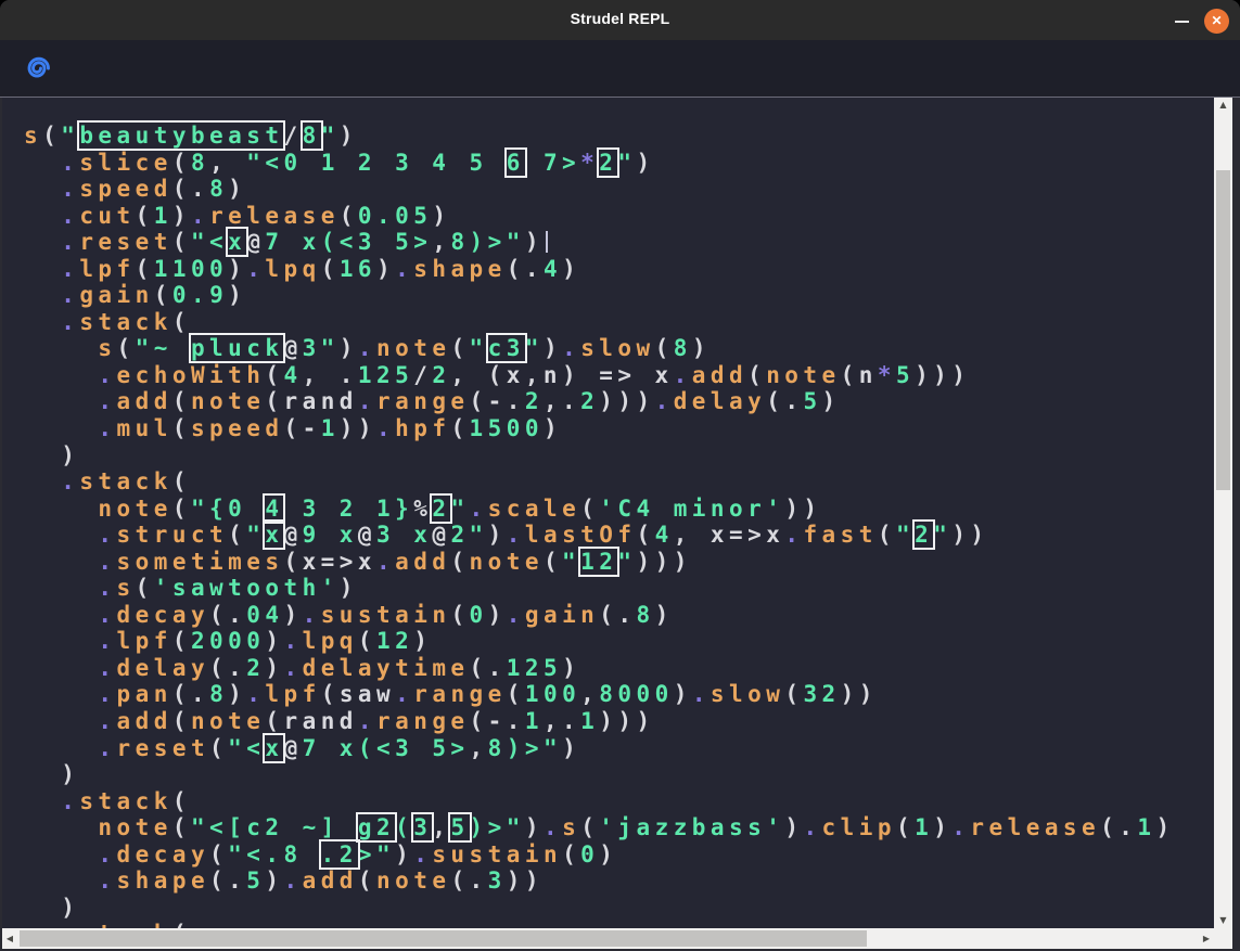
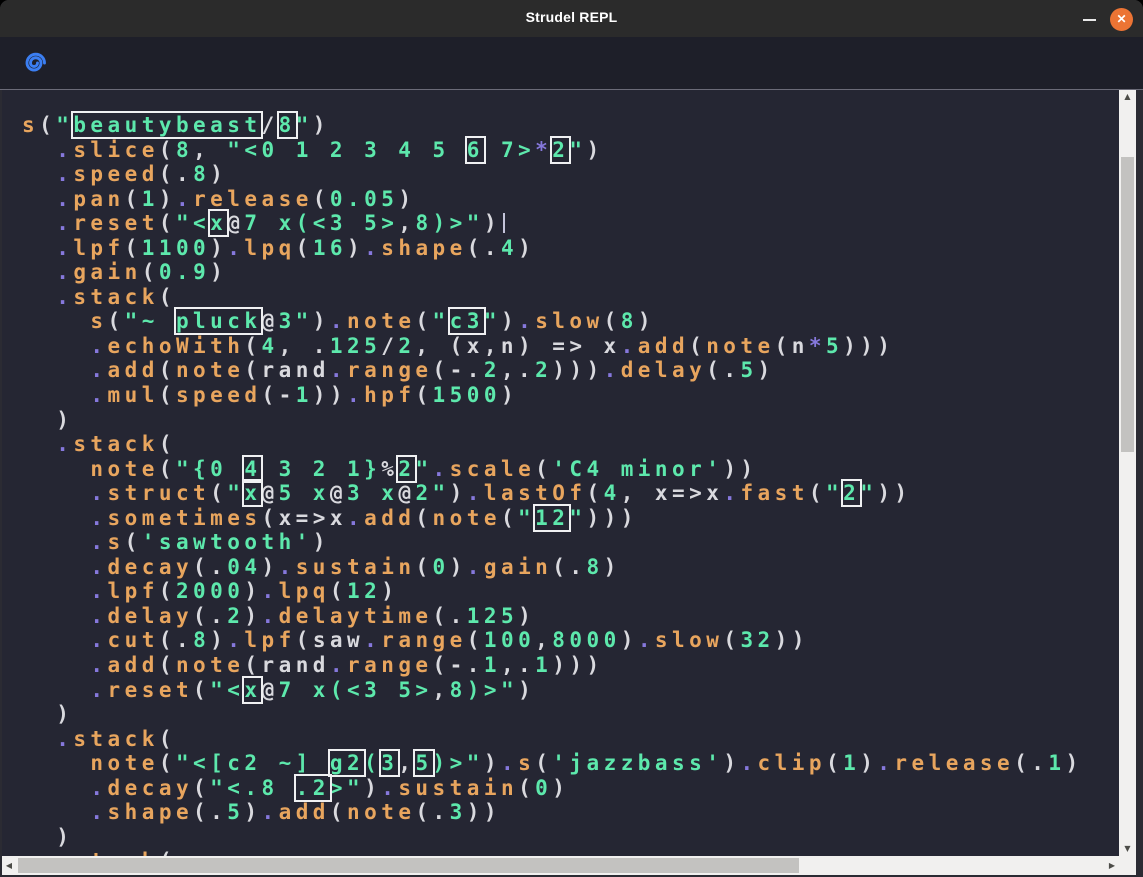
  Strudel REPL
  ✕
  s("beautybeast/8")
  .slice(8, "<0 1 2 3 4 5 6 7>*2")
  .speed(.8)
- .cut(1).release(0.05)
+ .pan(1).release(0.05)
  .reset("<x@7 x(<3 5>,8)>")
  .lpf(1100).lpq(16).shape(.4)
  .gain(0.9)
  .stack(
  s("~ pluck@3").note("c3").slow(8)
  .echoWith(4, .125/2, (x,n) => x.add(note(n*5)))
  .add(note(rand.range(-.2,.2))).delay(.5)
  .mul(speed(-1)).hpf(1500)
  )
  .stack(
  note("{0 4 3 2 1}%2".scale('C4 minor'))
- .struct("x@9 x@3 x@2").lastOf(4, x=>x.fast("2"))
+ .struct("x@5 x@3 x@2").lastOf(4, x=>x.fast("2"))
  .sometimes(x=>x.add(note("12")))
  .s('sawtooth')
  .decay(.04).sustain(0).gain(.8)
  .lpf(2000).lpq(12)
  .delay(.2).delaytime(.125)
- .pan(.8).lpf(saw.range(100,8000).slow(32))
+ .cut(.8).lpf(saw.range(100,8000).slow(32))
  .add(note(rand.range(-.1,.1)))
  .reset("<x@7 x(<3 5>,8)>")
  )
  .stack(
  note("<[c2 ~] g2(3,5)>").s('jazzbass').clip(1).release(.1)
  .decay("<.8 .2>").sustain(0)
  .shape(.5).add(note(.3))
  )
  ▲
  ▼
  ◀
  ▶
